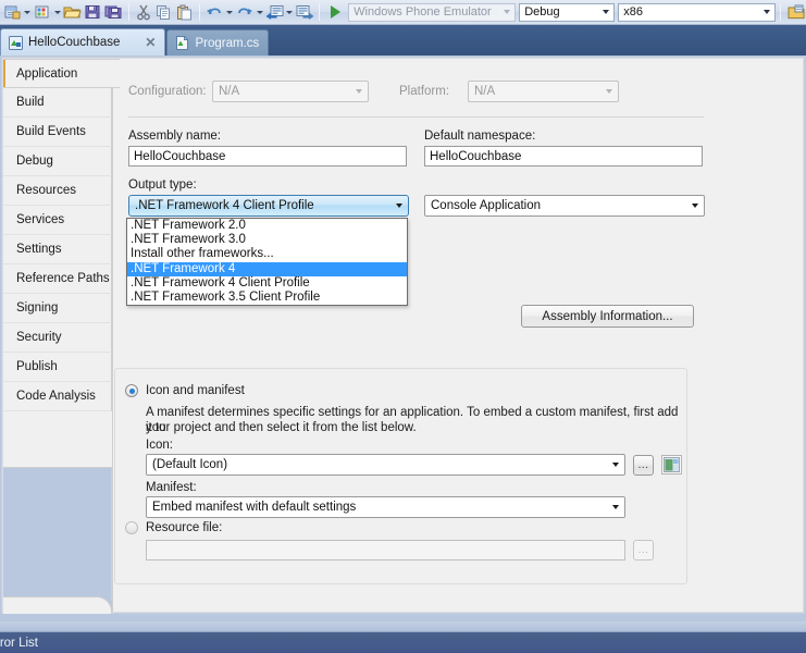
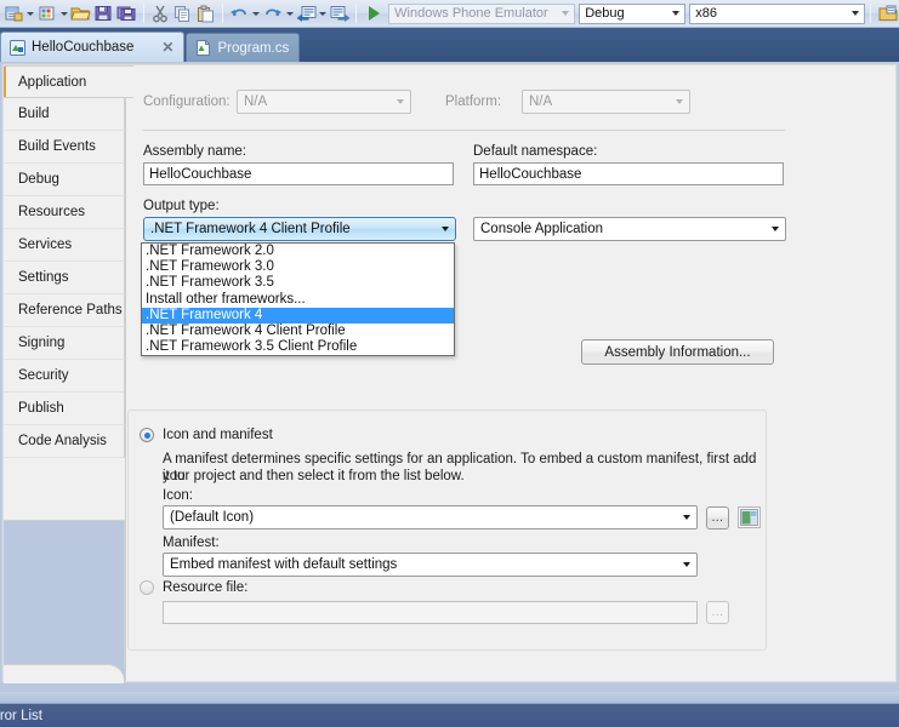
  Windows Phone Emulator
  Debug
  x86
  HelloCouchbase
  ✕
  Program.cs
  Application
  Build
  Build Events
  Debug
  Resources
  Services
  Settings
  Reference Paths
  Signing
  Security
  Publish
  Code Analysis
  Configuration:
  N/A
  Platform:
  N/A
  Assembly name:
  Default namespace:
  HelloCouchbase
  HelloCouchbase
  Output type:
  .NET Framework 4 Client Profile
  Console Application
  Assembly Information...
  Icon and manifest
  A manifest determines specific settings for an application. To embed a custom manifest, first add it to
  your project and then select it from the list below.
  Icon:
  (Default Icon)
  ...
  Manifest:
  Embed manifest with default settings
  Resource file:
  ...
  .NET Framework 2.0
  .NET Framework 3.0
+ .NET Framework 3.5
  Install other frameworks...
  .NET Framework 4
  .NET Framework 4 Client Profile
  .NET Framework 3.5 Client Profile
  ror List
